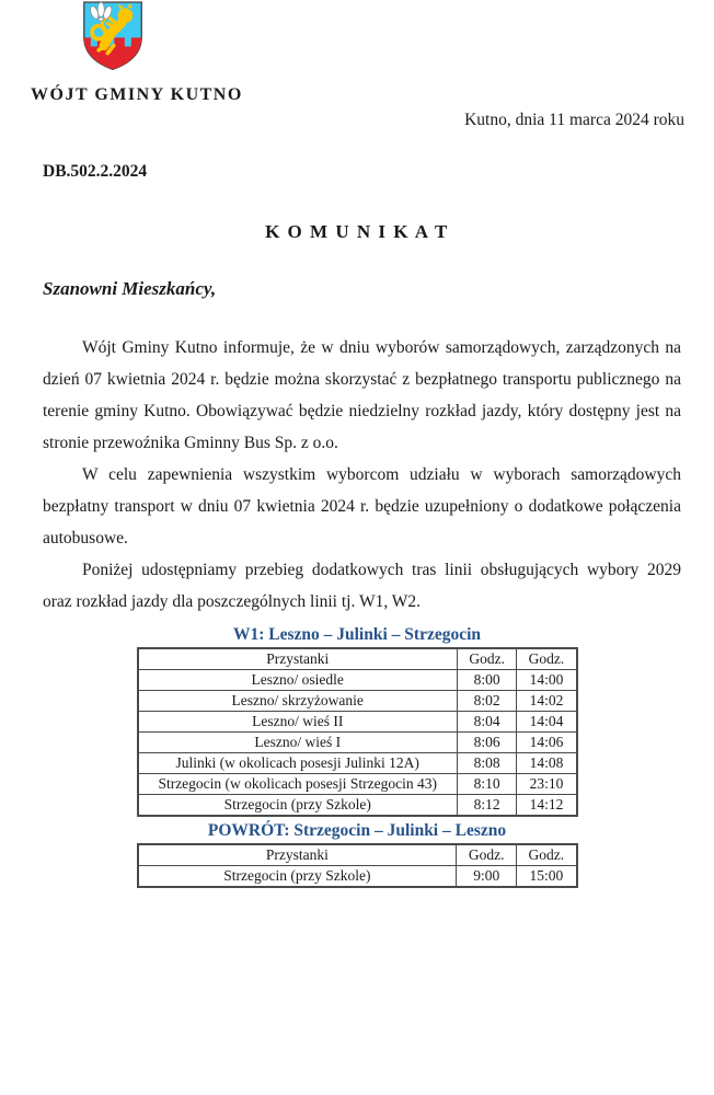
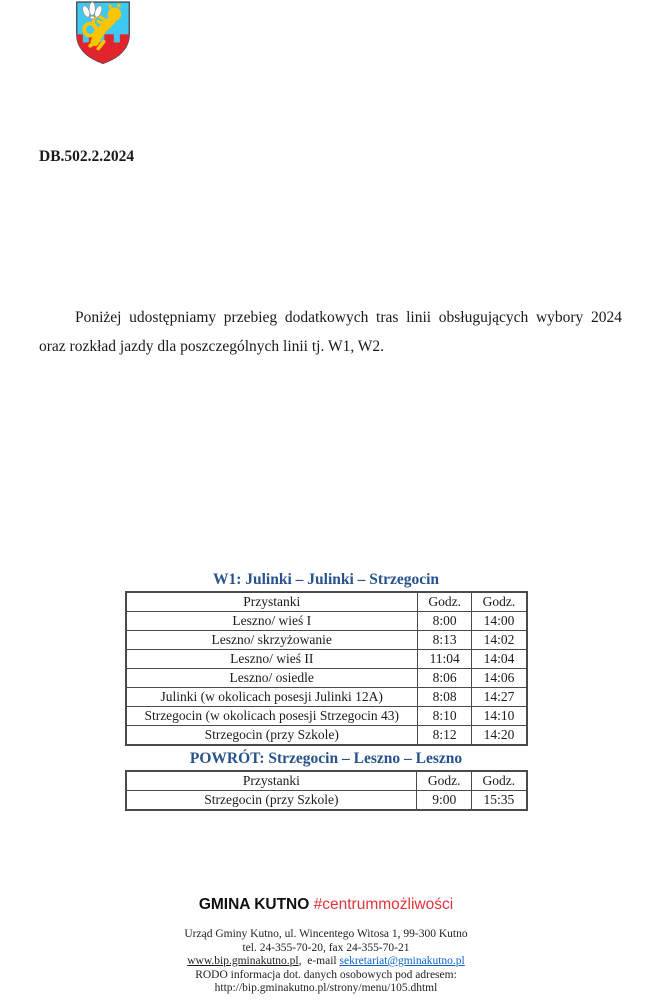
- WÓJT GMINY KUTNO
- Kutno, dnia 11 marca 2024 roku
  DB.502.2.2024
- K O M U N I K A T
- Szanowni Mieszkańcy,
- Wójt Gminy Kutno informuje, że w dniu wyborów samorządowych, zarządzonych na dzień 07 kwietnia 2024 r. będzie można skorzystać z bezpłatnego transportu publicznego na terenie gminy Kutno. Obowiązywać będzie niedzielny rozkład jazdy, który dostępny jest na stronie przewoźnika Gminny Bus Sp. z o.o.
- W celu zapewnienia wszystkim wyborcom udziału w wyborach samorządowych bezpłatny transport w dniu 07 kwietnia 2024 r. będzie uzupełniony o dodatkowe połączenia autobusowe.
- Poniżej udostępniamy przebieg dodatkowych tras linii obsługujących wybory 2029 oraz rozkład jazdy dla poszczególnych linii tj. W1, W2.
+ Poniżej udostępniamy przebieg dodatkowych tras linii obsługujących wybory 2024 oraz rozkład jazdy dla poszczególnych linii tj. W1, W2.
- W1: Leszno – Julinki – Strzegocin
+ W1: Julinki – Julinki – Strzegocin
  Przystanki	Godz.	Godz.
- Leszno/ osiedle	8:00	14:00
+ Leszno/ wieś I	8:00	14:00
- Leszno/ skrzyżowanie	8:02	14:02
+ Leszno/ skrzyżowanie	8:13	14:02
- Leszno/ wieś II	8:04	14:04
+ Leszno/ wieś II	11:04	14:04
- Leszno/ wieś I	8:06	14:06
+ Leszno/ osiedle	8:06	14:06
- Julinki (w okolicach posesji Julinki 12A)	8:08	14:08
+ Julinki (w okolicach posesji Julinki 12A)	8:08	14:27
- Strzegocin (w okolicach posesji Strzegocin 43)	8:10	23:10
+ Strzegocin (w okolicach posesji Strzegocin 43)	8:10	14:10
- Strzegocin (przy Szkole)	8:12	14:12
+ Strzegocin (przy Szkole)	8:12	14:20
- POWRÓT: Strzegocin – Julinki – Leszno
+ POWRÓT: Strzegocin – Leszno – Leszno
  Przystanki	Godz.	Godz.
- Strzegocin (przy Szkole)	9:00	15:00
+ Strzegocin (przy Szkole)	9:00	15:35
+ GMINA KUTNO #centrummożliwości
+ Urząd Gminy Kutno, ul. Wincentego Witosa 1, 99-300 Kutno
+ tel. 24-355-70-20, fax 24-355-70-21
+ www.bip.gminakutno.pl, e-mail sekretariat@gminakutno.pl
+ RODO informacja dot. danych osobowych pod adresem:
+ http://bip.gminakutno.pl/strony/menu/105.dhtml
